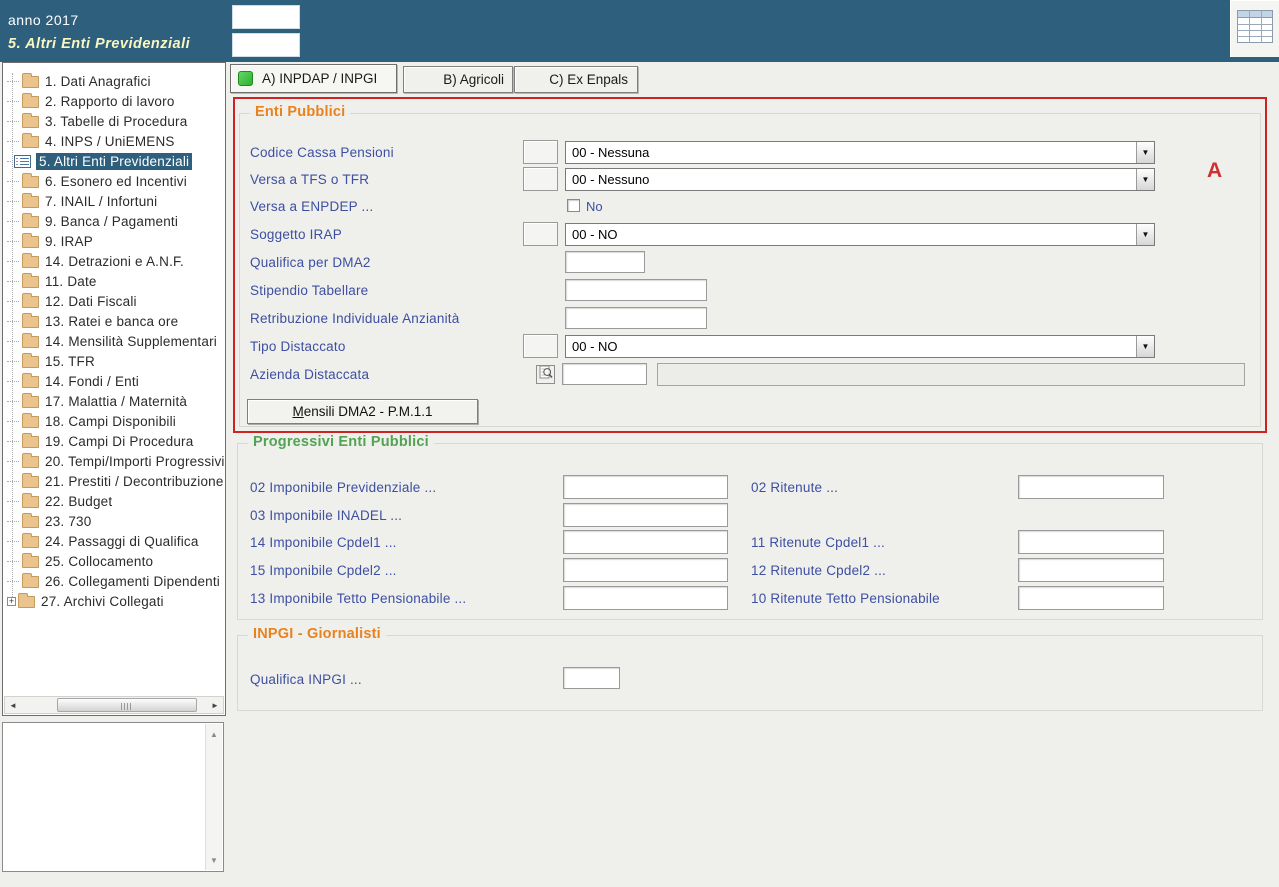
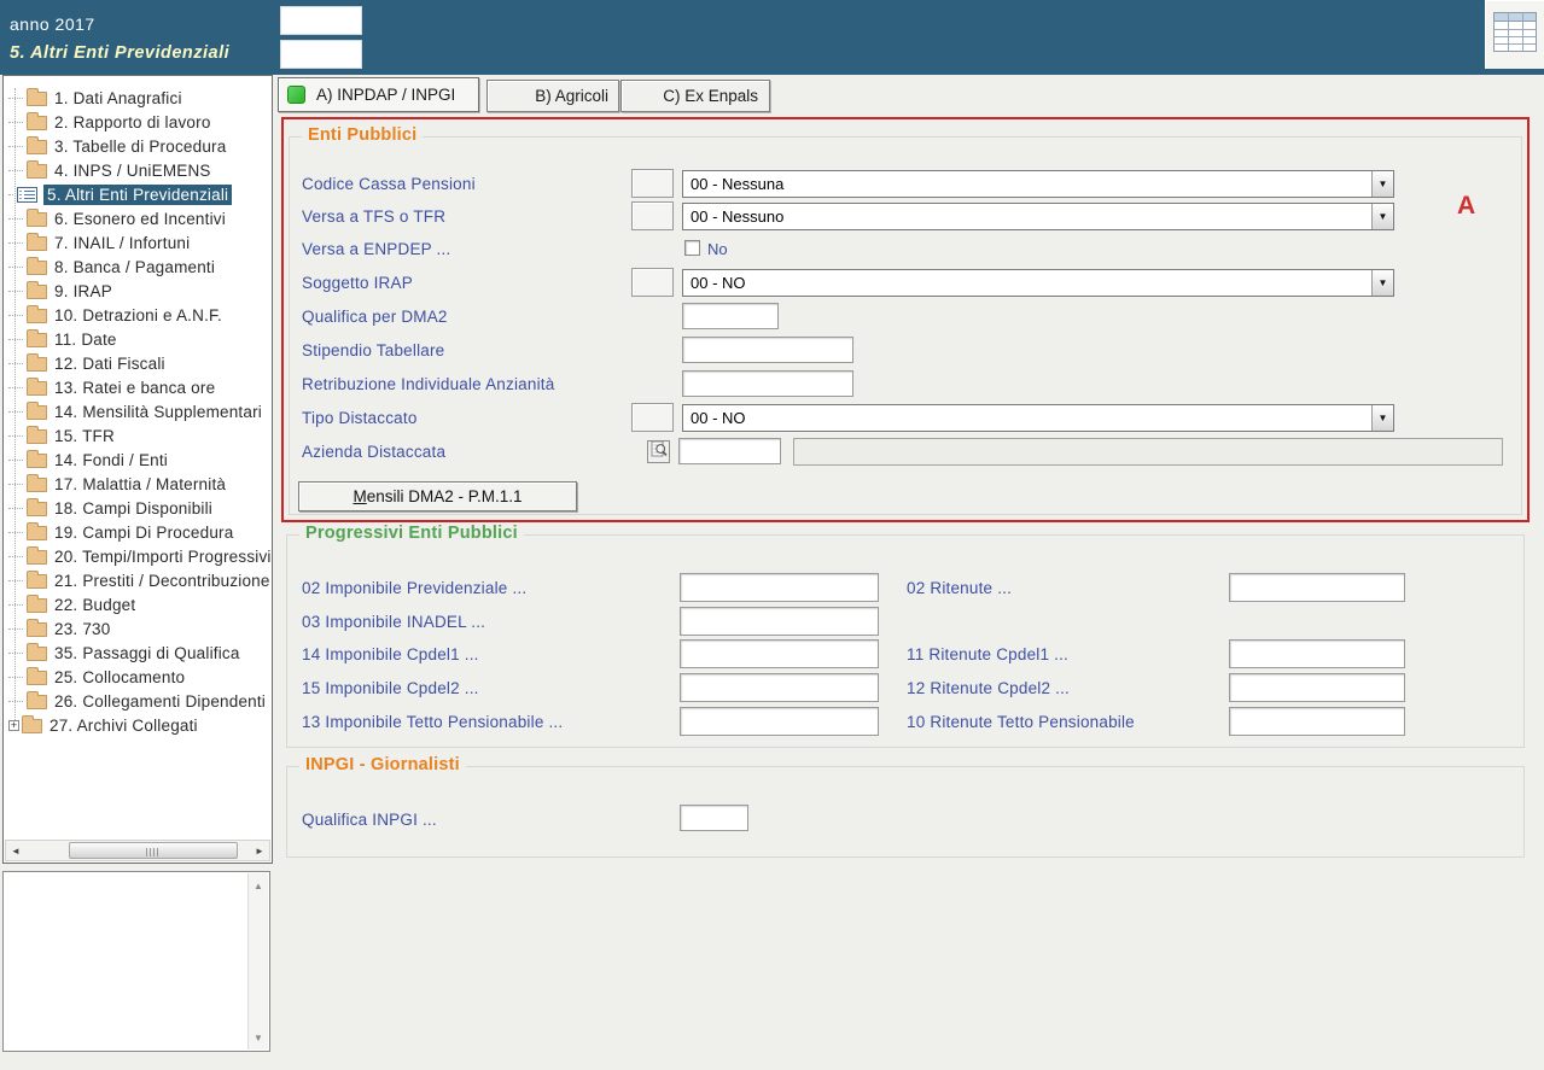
  anno 2017
  5. Altri Enti Previdenziali
  1. Dati Anagrafici
  2. Rapporto di lavoro
  3. Tabelle di Procedura
  4. INPS / UniEMENS
  5. Altri Enti Previdenziali
  6. Esonero ed Incentivi
  7. INAIL / Infortuni
- 9. Banca / Pagamenti
+ 8. Banca / Pagamenti
  9. IRAP
- 14. Detrazioni e A.N.F.
+ 10. Detrazioni e A.N.F.
  11. Date
  12. Dati Fiscali
  13. Ratei e banca ore
  14. Mensilità Supplementari
  15. TFR
  14. Fondi / Enti
  17. Malattia / Maternità
  18. Campi Disponibili
  19. Campi Di Procedura
  20. Tempi/Importi Progressivi
  21. Prestiti / Decontribuzione
  22. Budget
  23. 730
- 24. Passaggi di Qualifica
+ 35. Passaggi di Qualifica
  25. Collocamento
  26. Collegamenti Dipendenti
  +
  27. Archivi Collegati
  ◄
  ►
  ▲
  ▼
  A) INPDAP / INPGI
  B) Agricoli
  C) Ex Enpals
  Enti Pubblici
  Codice Cassa Pensioni
  00 - Nessuna
  ▼
  Versa a TFS o TFR
  00 - Nessuno
  ▼
  Versa a ENPDEP ...
  No
  Soggetto IRAP
  00 - NO
  ▼
  Qualifica per DMA2
  Stipendio Tabellare
  Retribuzione Individuale Anzianità
  Tipo Distaccato
  00 - NO
  ▼
  Azienda Distaccata
  M
  ensili DMA2 - P.M.1.1
  A
  Progressivi Enti Pubblici
  02 Imponibile Previdenziale ...
  02 Ritenute ...
  03 Imponibile INADEL ...
  14 Imponibile Cpdel1 ...
  11 Ritenute Cpdel1 ...
  15 Imponibile Cpdel2 ...
  12 Ritenute Cpdel2 ...
  13 Imponibile Tetto Pensionabile ...
  10 Ritenute Tetto Pensionabile
  INPGI - Giornalisti
  Qualifica INPGI ...
